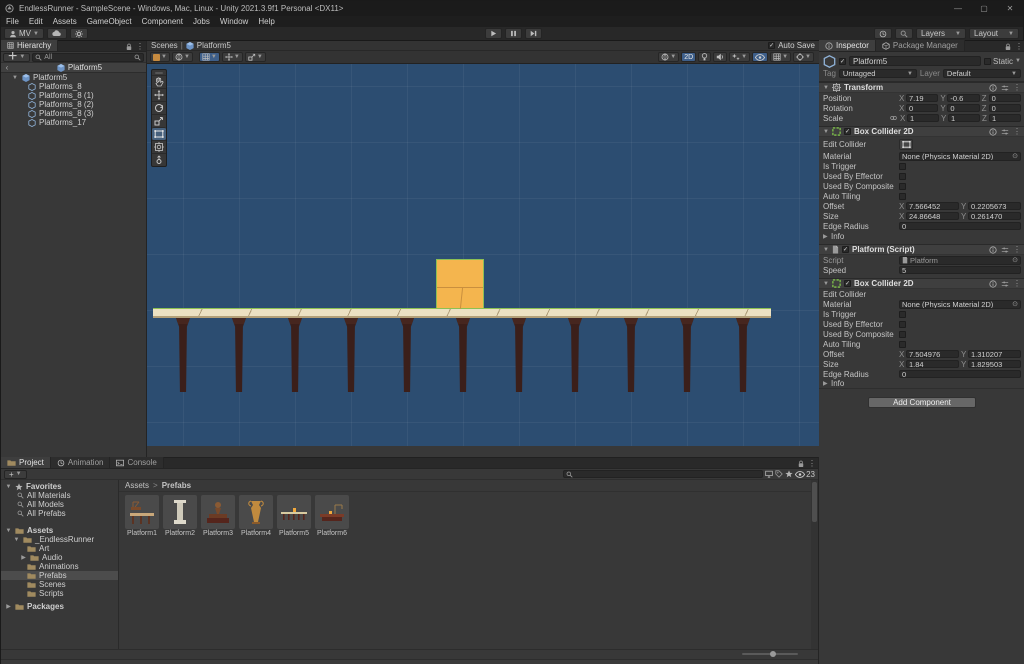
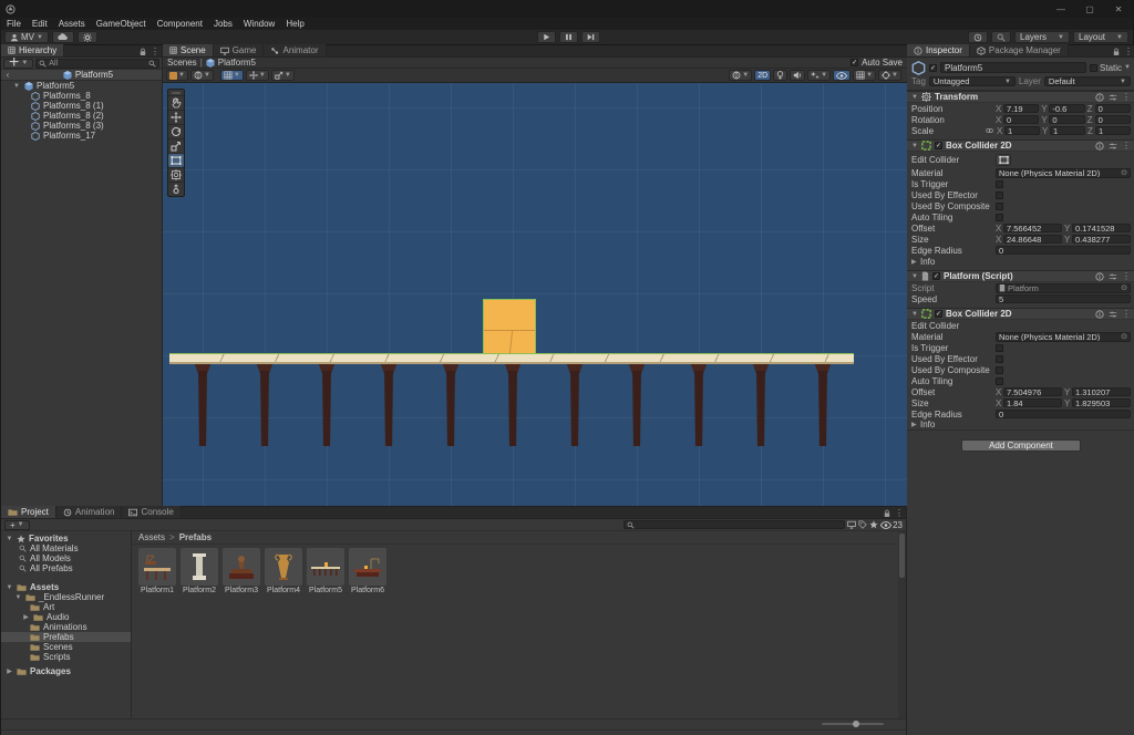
- EndlessRunner - SampleScene - Windows, Mac, Linux - Unity 2021.3.9f1 Personal <DX11>
  —
  ▢
  ✕
  File
  Edit
  Assets
  GameObject
  Component
  Jobs
  Window
  Help
  MV
  Layers
  Layout
  Hierarchy
  ⋮
  +
  ‹
  Platform5
  Platform5
  Platforms_8
  Platforms_8 (1)
  Platforms_8 (2)
  Platforms_8 (3)
  Platforms_17
+ Scene
+ Game
+ Animator
  Scenes
  |
  Platform5
  Auto Save
  Project
  Animation
  Console
  ⋮
  +
  23
  Favorites
  All Materials
  All Models
  All Prefabs
  Assets
  _EndlessRunner
  Art
  Audio
  Animations
  Prefabs
  Scenes
  Scripts
  Packages
  Assets
  >
  Prefabs
  Inspector
  Package Manager
  ⋮
  Platform5
  Static
  Tag
  Untagged
  Layer
  Default
  Transform
  ⋮
  Position
  X
  7.19
  Y
  -0.6
  Z
  0
  Rotation
  X
  0
  Y
  0
  Z
  0
  Scale
  X
  1
  Y
  1
  Z
  1
  Box Collider 2D
  ⋮
  Edit Collider
  Material
  None (Physics Material 2D)
  Is Trigger
  Used By Effector
  Used By Composite
  Auto Tiling
  Offset
  X
  7.566452
  Y
- 0.2205673
+ 0.1741528
  Size
  X
  24.86648
  Y
- 0.261470
+ 0.438277
  Edge Radius
  0
  Info
  Platform (Script)
  ⋮
  Script
  Platform
  Speed
  5
  Box Collider 2D
  ⋮
  Edit Collider
  Material
  None (Physics Material 2D)
  Is Trigger
  Used By Effector
  Used By Composite
  Auto Tiling
  Offset
  X
  7.504976
  Y
  1.310207
  Size
  X
  1.84
  Y
  1.829503
  Edge Radius
  0
  Info
  Add Component
